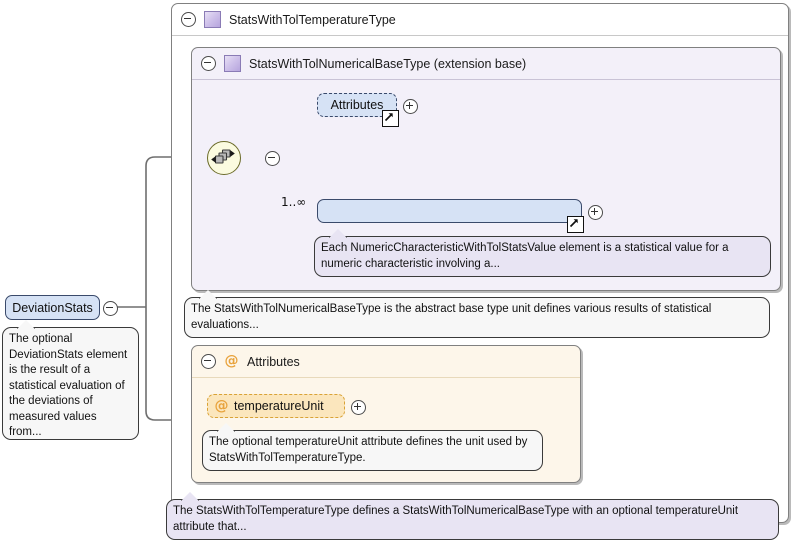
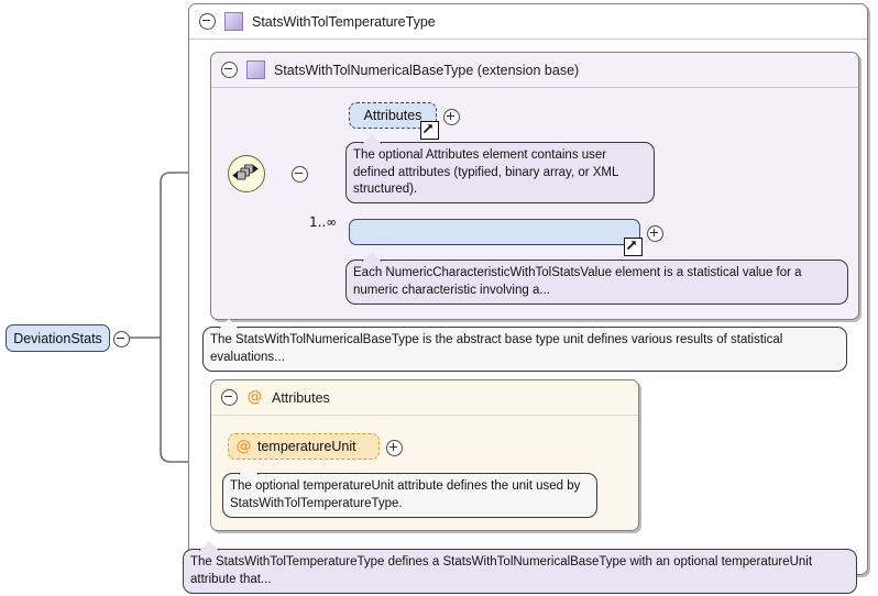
  StatsWithTolTemperatureType
  StatsWithTolNumericalBaseType (extension base)
  @
  Attributes
  DeviationStats
- The optional DeviationStats element is the result of a statistical evaluation of the deviations of measured values from...
  Attributes
+ The optional Attributes element contains user defined attributes (typified, binary array, or XML structured).
  1..∞
  Each NumericCharacteristicWithTolStatsValue element is a statistical value for a numeric characteristic involving a...
  The StatsWithTolNumericalBaseType is the abstract base type unit defines various results of statistical evaluations...
  @
  temperatureUnit
  The optional temperatureUnit attribute defines the unit used by StatsWithTolTemperatureType.
  The StatsWithTolTemperatureType defines a StatsWithTolNumericalBaseType with an optional temperatureUnit attribute that...
